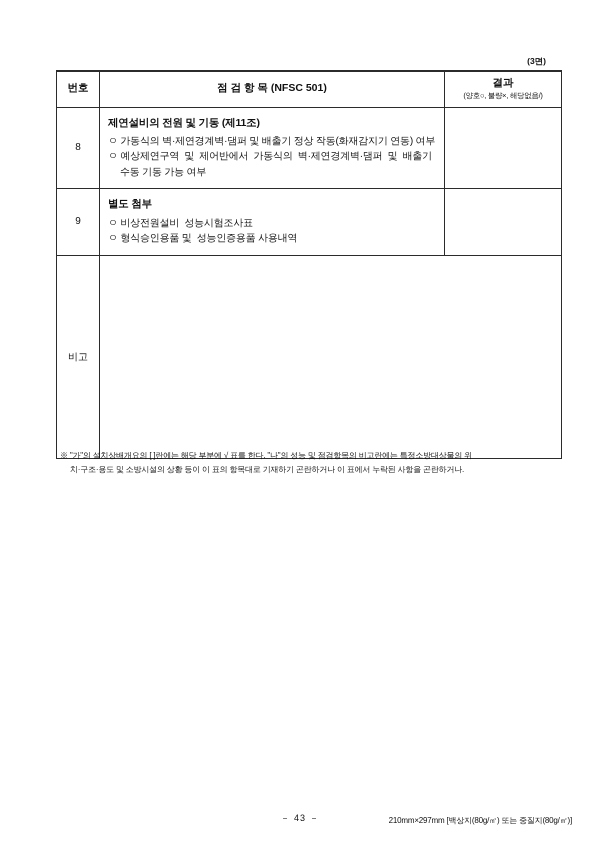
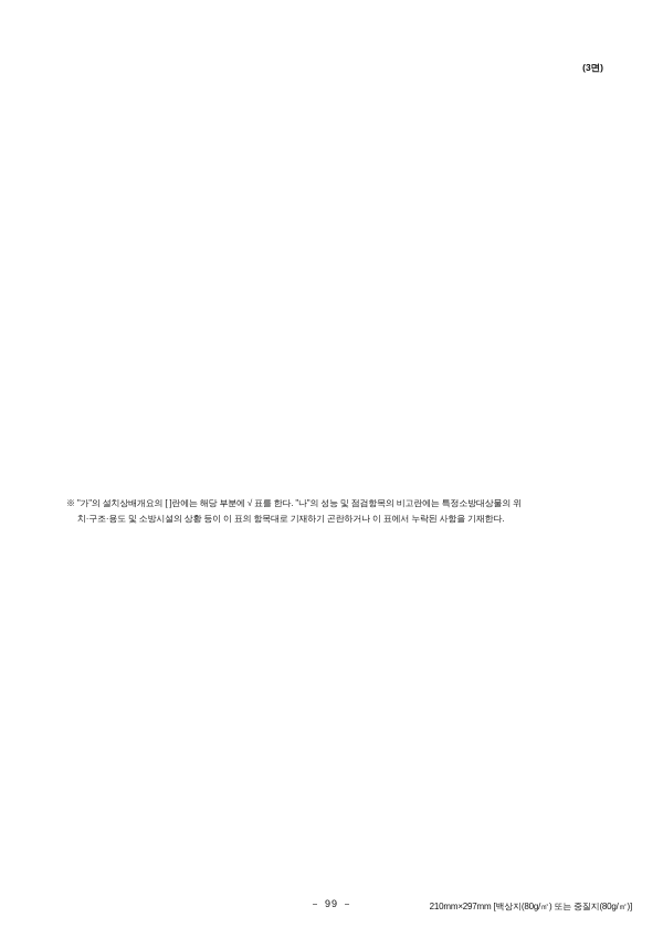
  (3면)
- 번호	점 검 항 목 (NFSC 501)	결과 (양호○, 불량×, 해당없음/)
- 8	제연설비의 전원 및 기동 (제11조) ㅇ 가동식의 벽·제연경계벽·댐퍼 및 배출기 정상 작동(화재감지기 연동) 여부 ㅇ 예상제연구역 및 제어반에서 가동식의 벽·제연경계벽·댐퍼 및 배출기 수동 기동 가능 여부
- 9	별도 첨부 ㅇ 비상전원설비 성능시험조사표 ㅇ 형식승인용품 및 성능인증용품 사용내역
- 비고
  ※ "가"의 설치상배개요의 [ ]란에는 해당 부분에 √ 표를 한다. "나"의 성능 및 점검항목의 비고란에는 특정소방대상물의 위
- 치·구조·용도 및 소방시설의 상황 등이 이 표의 항목대로 기재하기 곤란하거나 이 표에서 누락된 사항을 곤란하거나.
+ 치·구조·용도 및 소방시설의 상황 등이 이 표의 항목대로 기재하기 곤란하거나 이 표에서 누락된 사항을 기재한다.
- － 43 －
+ － 99 －
  210mm×297mm [백상지(80g/㎡) 또는 중질지(80g/㎡)]
